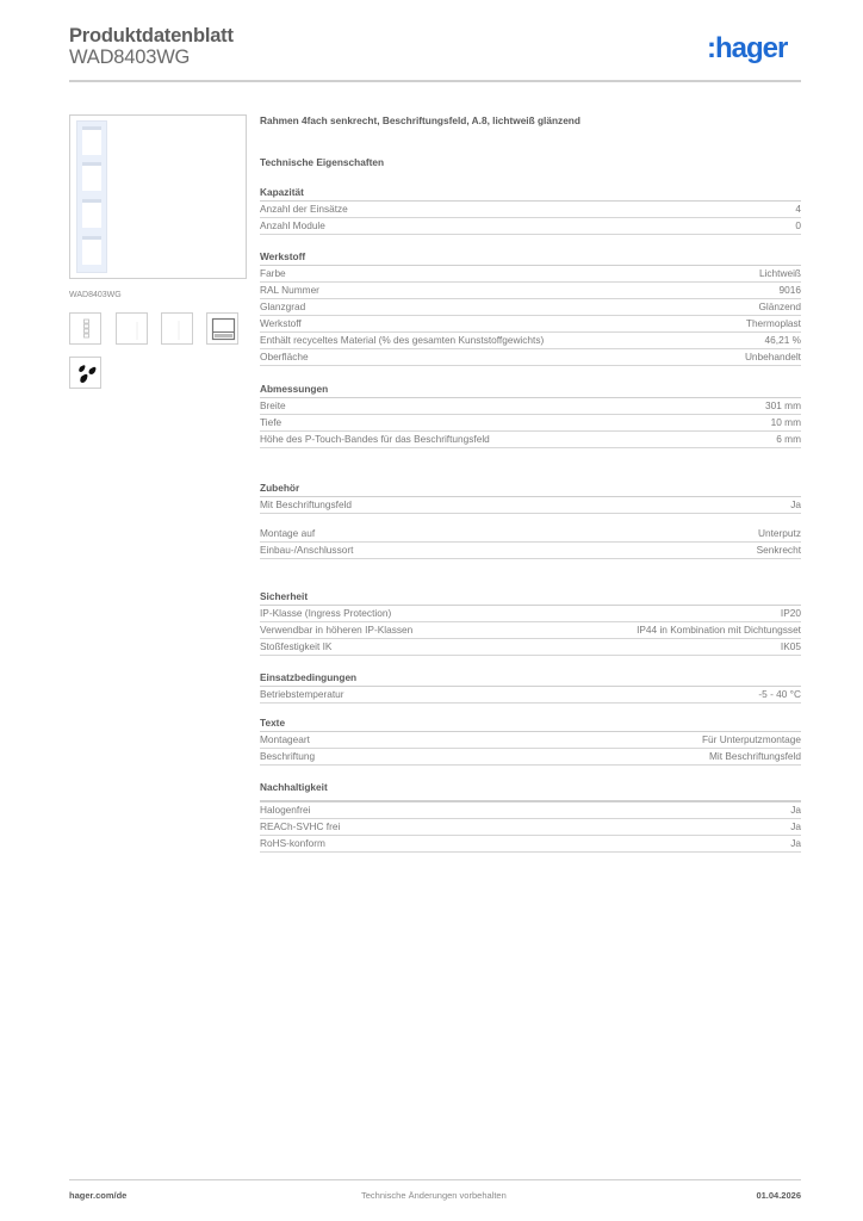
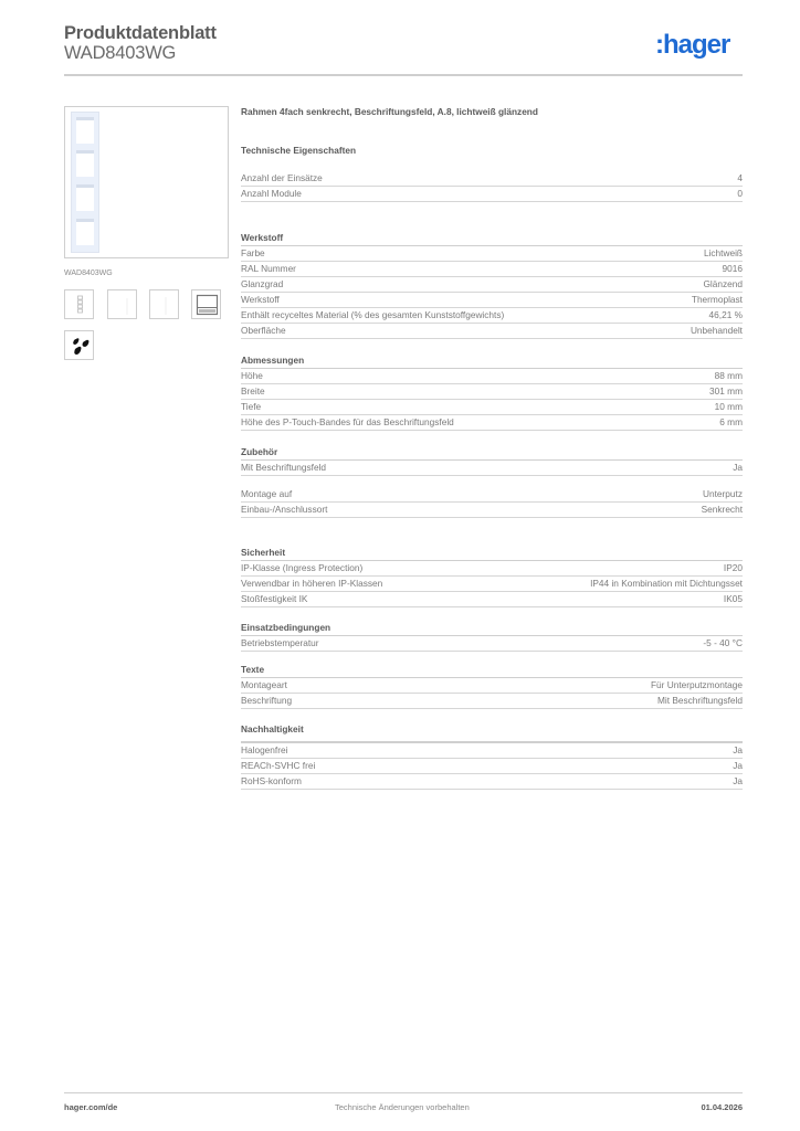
  Produktdatenblatt
  WAD8403WG
  :hager
  Rahmen 4fach senkrecht, Beschriftungsfeld, A.8, lichtweiß glänzend
  Technische Eigenschaften
- Kapazität
  Anzahl der Einsätze
  4
  Anzahl Module
  0
  Werkstoff
  Farbe
  Lichtweiß
  RAL Nummer
  9016
  Glanzgrad
  Glänzend
  Werkstoff
  Thermoplast
  Enthält recyceltes Material (% des gesamten Kunststoffgewichts)
  46,21 %
  Oberfläche
  Unbehandelt
  Abmessungen
+ Höhe
+ 88 mm
  Breite
  301 mm
  Tiefe
  10 mm
  Höhe des P-Touch-Bandes für das Beschriftungsfeld
  6 mm
  Zubehör
  Mit Beschriftungsfeld
  Ja
  Montage auf
  Unterputz
  Einbau-/Anschlussort
  Senkrecht
  Sicherheit
  IP-Klasse (Ingress Protection)
  IP20
  Verwendbar in höheren IP-Klassen
  IP44 in Kombination mit Dichtungsset
  Stoßfestigkeit IK
  IK05
  Einsatzbedingungen
  Betriebstemperatur
  -5 - 40 °C
  Texte
  Montageart
  Für Unterputzmontage
  Beschriftung
  Mit Beschriftungsfeld
  Nachhaltigkeit
  Halogenfrei
  Ja
  REACh-SVHC frei
  Ja
  RoHS-konform
  Ja
  hager.com/de
  Technische Änderungen vorbehalten
  01.04.2026
